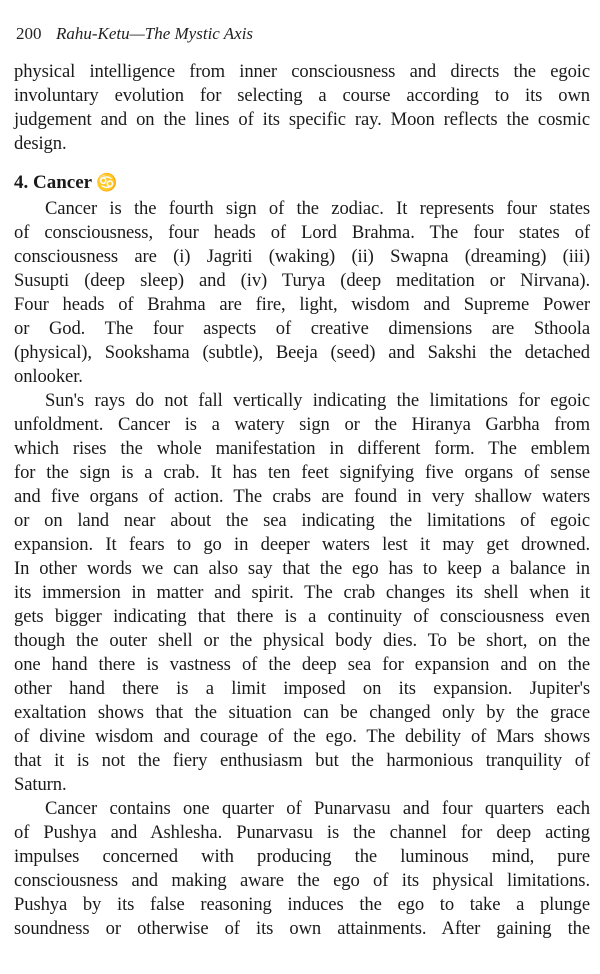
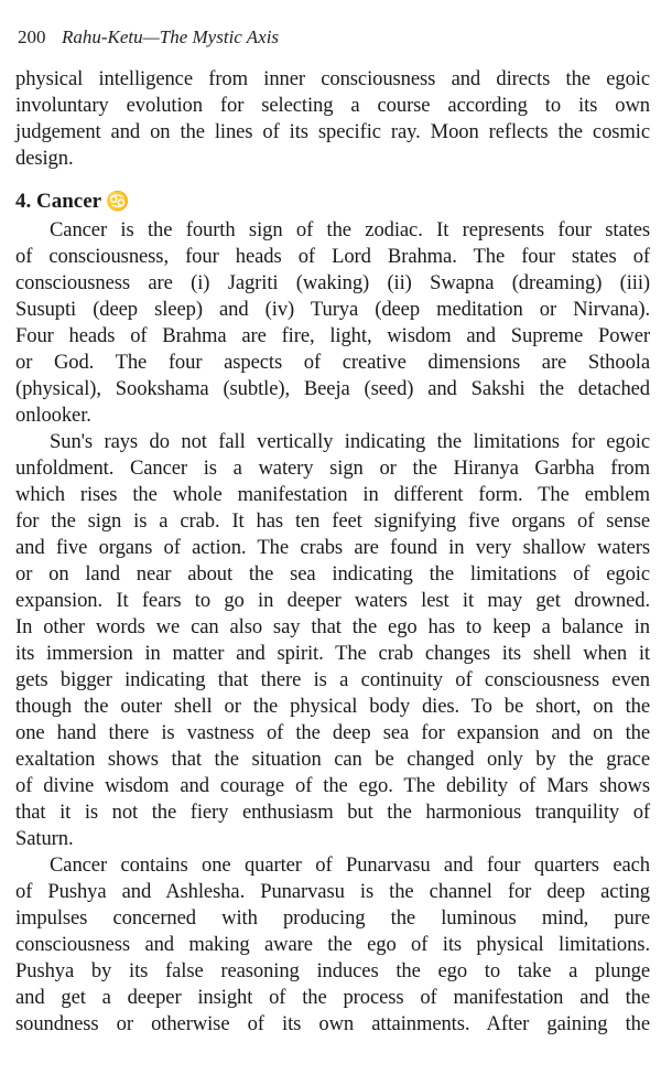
  200 Rahu-Ketu—The Mystic Axis
  physical intelligence from inner consciousness and directs the egoic
  involuntary evolution for selecting a course according to its own
  judgement and on the lines of its specific ray. Moon reflects the cosmic
  design.
  4. Cancer ♋
  Cancer is the fourth sign of the zodiac. It represents four states
  of consciousness, four heads of Lord Brahma. The four states of
  consciousness are (i) Jagriti (waking) (ii) Swapna (dreaming) (iii)
  Susupti (deep sleep) and (iv) Turya (deep meditation or Nirvana).
  Four heads of Brahma are fire, light, wisdom and Supreme Power
  or God. The four aspects of creative dimensions are Sthoola
  (physical), Sookshama (subtle), Beeja (seed) and Sakshi the detached
  onlooker.
  Sun's rays do not fall vertically indicating the limitations for egoic
  unfoldment. Cancer is a watery sign or the Hiranya Garbha from
  which rises the whole manifestation in different form. The emblem
  for the sign is a crab. It has ten feet signifying five organs of sense
  and five organs of action. The crabs are found in very shallow waters
  or on land near about the sea indicating the limitations of egoic
  expansion. It fears to go in deeper waters lest it may get drowned.
  In other words we can also say that the ego has to keep a balance in
  its immersion in matter and spirit. The crab changes its shell when it
  gets bigger indicating that there is a continuity of consciousness even
  though the outer shell or the physical body dies. To be short, on the
  one hand there is vastness of the deep sea for expansion and on the
- other hand there is a limit imposed on its expansion. Jupiter's
  exaltation shows that the situation can be changed only by the grace
  of divine wisdom and courage of the ego. The debility of Mars shows
  that it is not the fiery enthusiasm but the harmonious tranquility of
  Saturn.
  Cancer contains one quarter of Punarvasu and four quarters each
  of Pushya and Ashlesha. Punarvasu is the channel for deep acting
  impulses concerned with producing the luminous mind, pure
  consciousness and making aware the ego of its physical limitations.
  Pushya by its false reasoning induces the ego to take a plunge
+ and get a deeper insight of the process of manifestation and the
  soundness or otherwise of its own attainments. After gaining the
